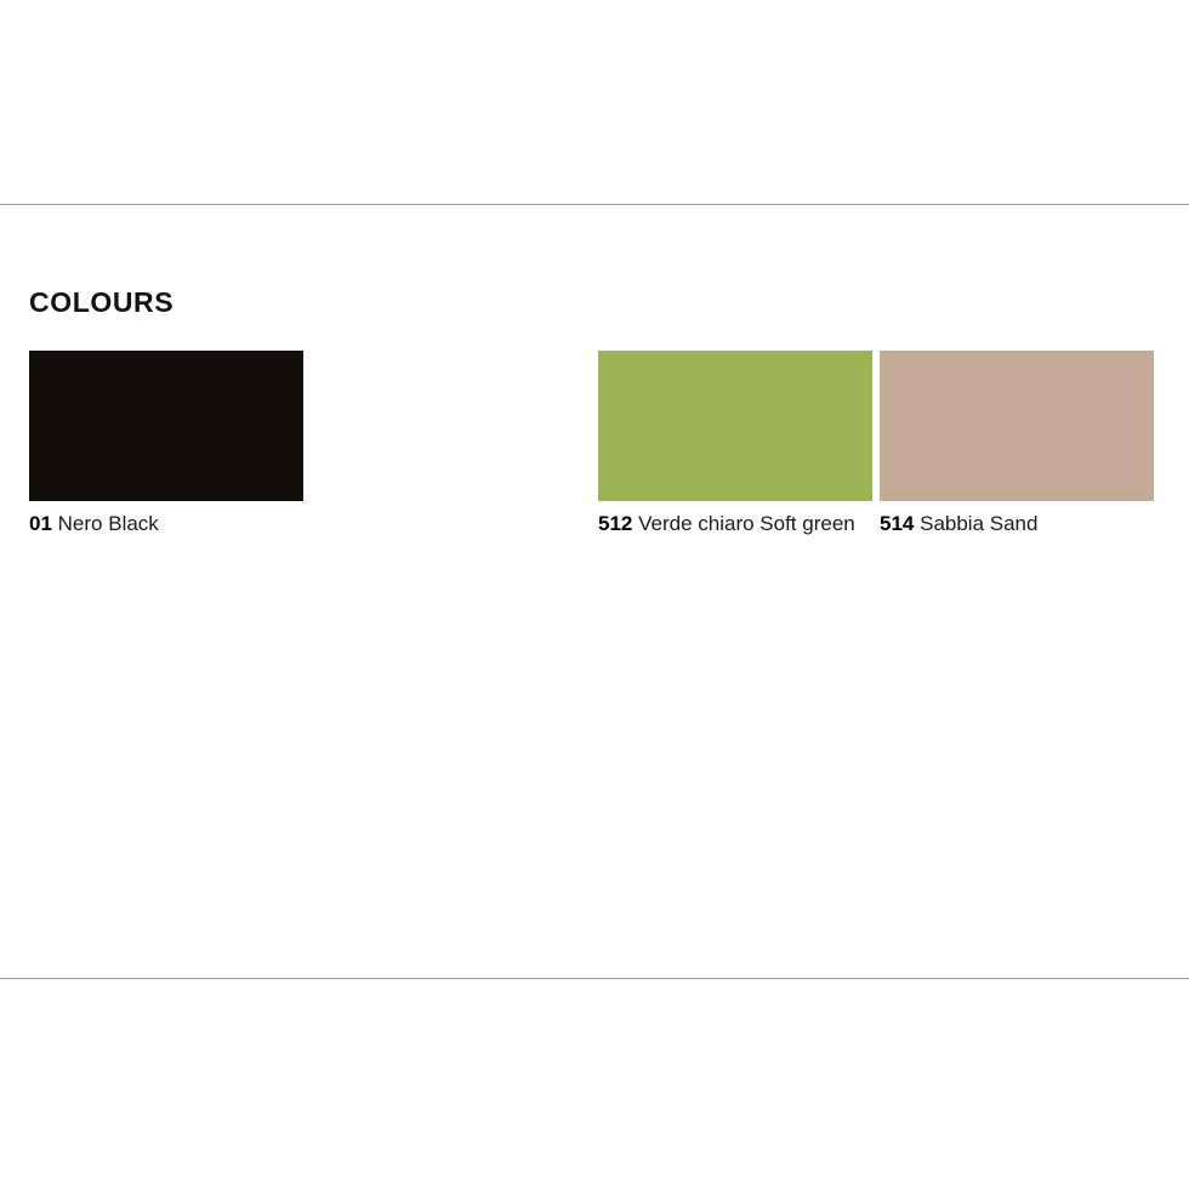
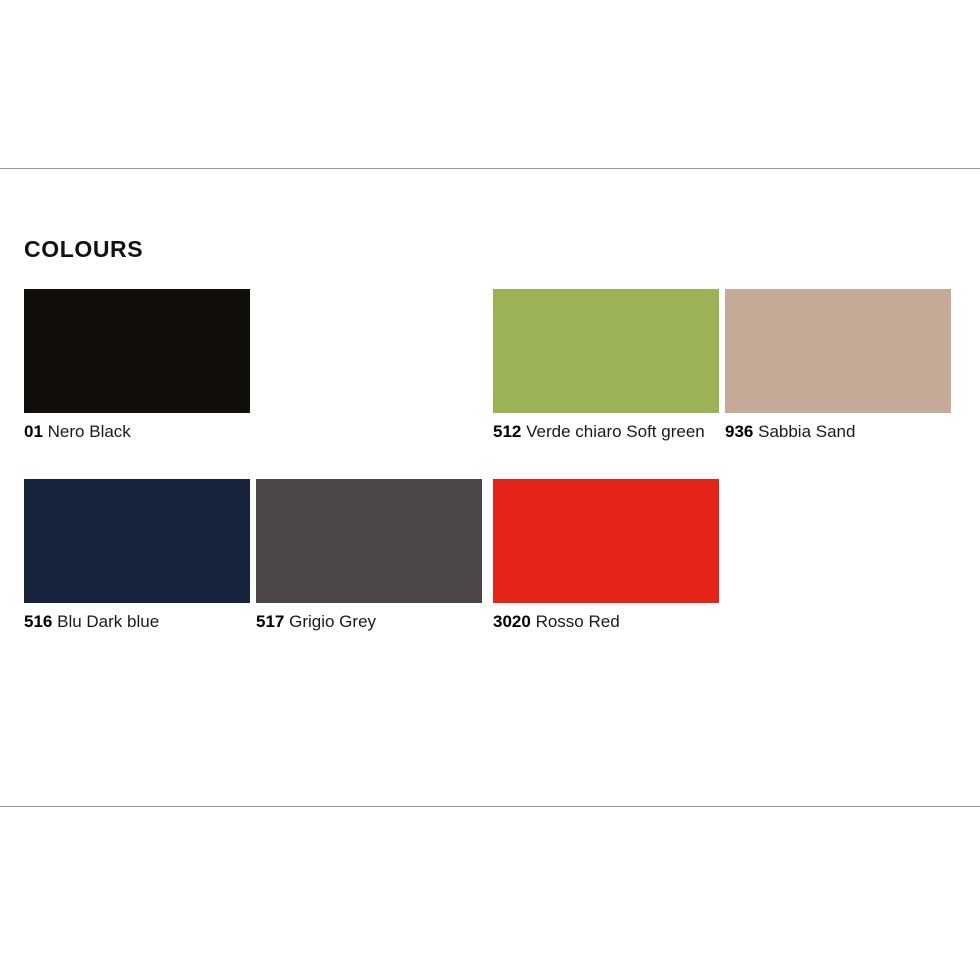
  COLOURS
  01 Nero Black
  512 Verde chiaro Soft green
- 514 Sabbia Sand
+ 936 Sabbia Sand
+ 516 Blu Dark blue
+ 517 Grigio Grey
+ 3020 Rosso Red
